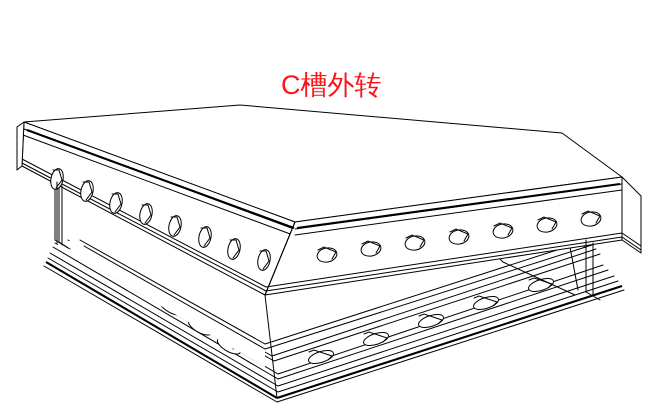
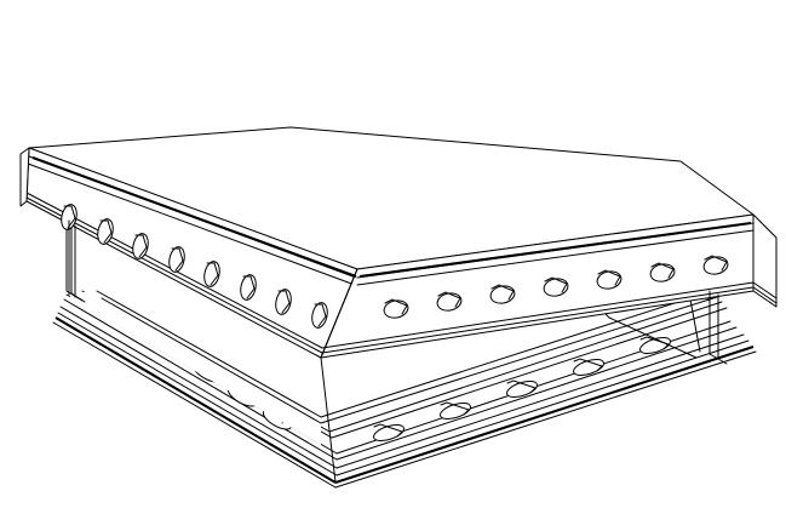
- C槽外转
